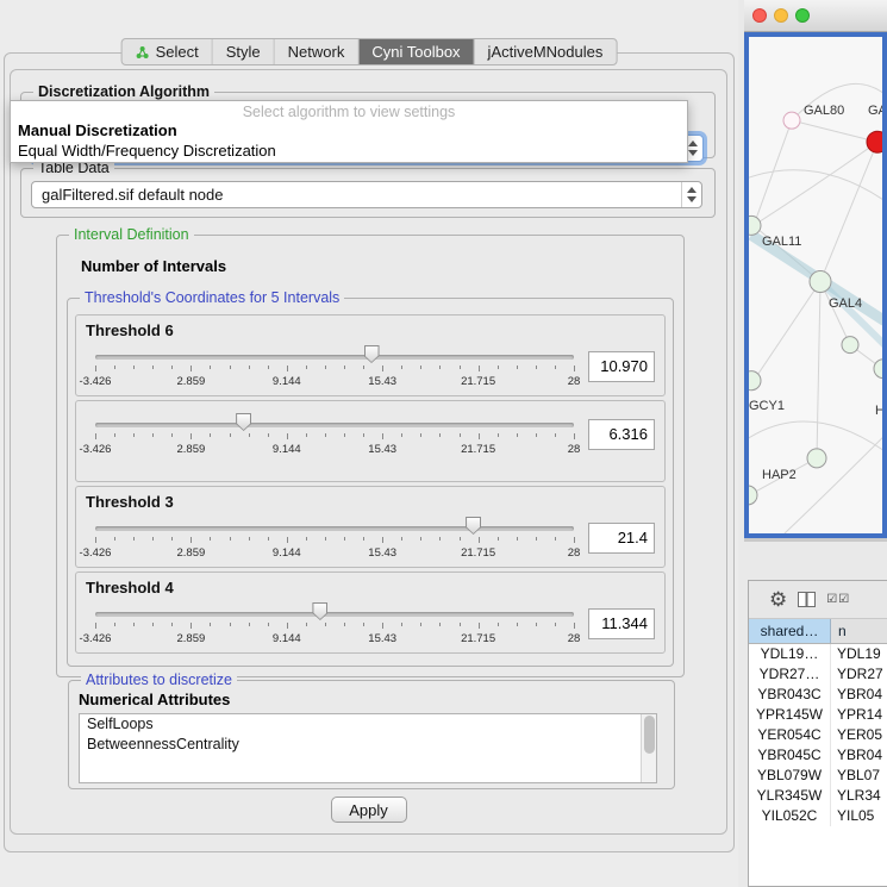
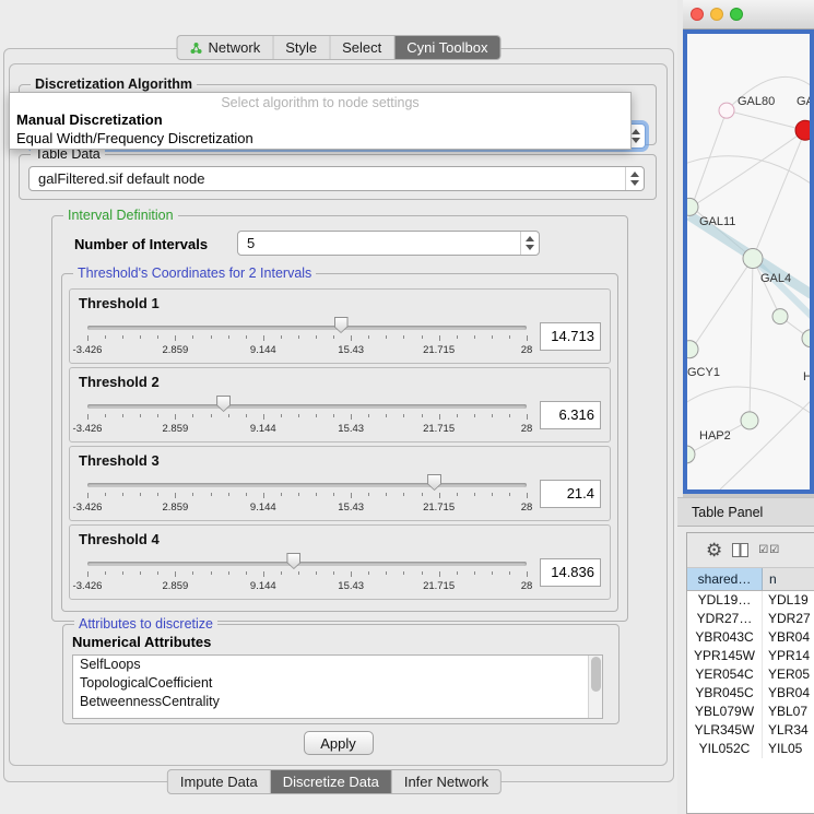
- Select
+ Network
  Style
- Network
+ Select
  Cyni Toolbox
- jActiveMNodules
  Discretization Algorithm
  Table Data
  galFiltered.sif default node
  Interval Definition
  Number of Intervals
+ 5
- Threshold's Coordinates for 5 Intervals
+ Threshold's Coordinates for 2 Intervals
- Threshold 6
+ Threshold 1
  -3.426
  2.859
  9.144
  15.43
  21.715
  28
- 10.970
+ 14.713
+ Threshold 2
  -3.426
  2.859
  9.144
  15.43
  21.715
  28
  6.316
  Threshold 3
  -3.426
  2.859
  9.144
  15.43
  21.715
  28
  21.4
  Threshold 4
  -3.426
  2.859
  9.144
  15.43
  21.715
  28
- 11.344
+ 14.836
  Attributes to discretize
  Numerical Attributes
  SelfLoops
+ TopologicalCoefficient
  BetweennessCentrality
  Apply
+ Impute Data
+ Discretize Data
+ Infer Network
- Select algorithm to view settings
+ Select algorithm to node settings
  Manual Discretization
  Equal Width/Frequency Discretization
  GAL80
  GAL11
  GAL4
  GCY1
  H
  HAP2
+ Table Panel
  ⚙
  ☑☑
  shared…
  n
  YDL19…
  YDL19
  YDR27…
  YDR27
  YBR043C
  YBR04
  YPR145W
  YPR14
  YER054C
  YER05
  YBR045C
  YBR04
  YBL079W
  YBL07
  YLR345W
  YLR34
  YIL052C
  YIL05
